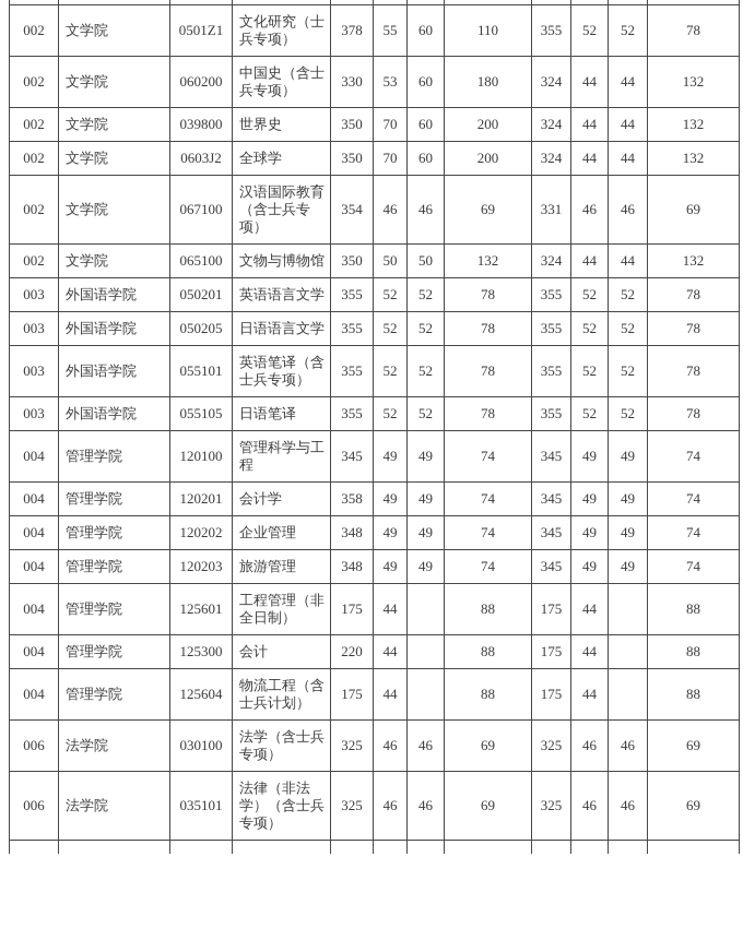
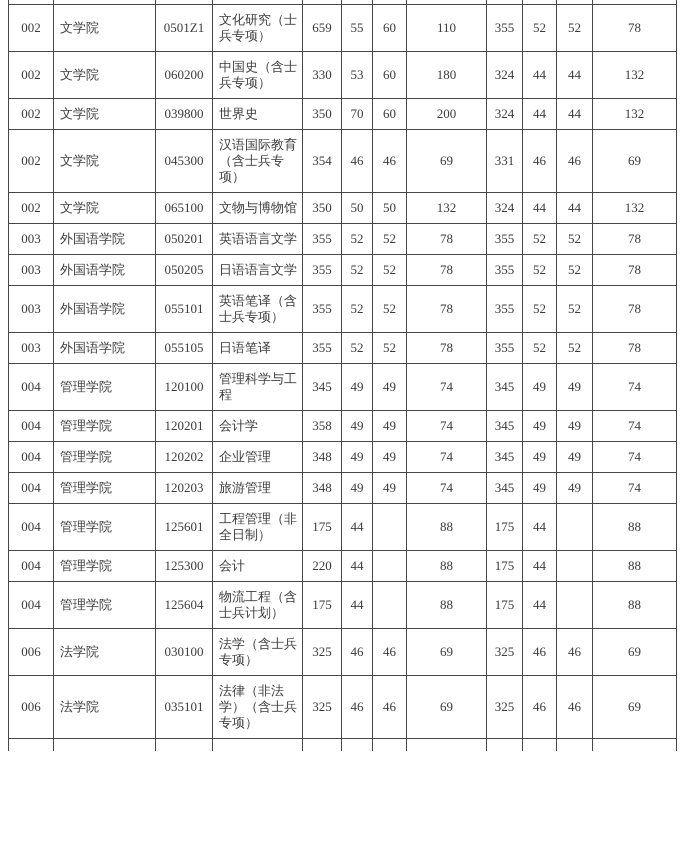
- 002	文学院	0501Z1	文化研究（士兵专项）	378	55	60	110	355	52	52	78
+ 002	文学院	0501Z1	文化研究（士兵专项）	659	55	60	110	355	52	52	78
  002	文学院	060200	中国史（含士兵专项）	330	53	60	180	324	44	44	132
  002	文学院	039800	世界史	350	70	60	200	324	44	44	132
- 002	文学院	0603J2	全球学	350	70	60	200	324	44	44	132
- 002	文学院	067100	汉语国际教育（含士兵专项）	354	46	46	69	331	46	46	69
+ 002	文学院	045300	汉语国际教育（含士兵专项）	354	46	46	69	331	46	46	69
  002	文学院	065100	文物与博物馆	350	50	50	132	324	44	44	132
  003	外国语学院	050201	英语语言文学	355	52	52	78	355	52	52	78
  003	外国语学院	050205	日语语言文学	355	52	52	78	355	52	52	78
  003	外国语学院	055101	英语笔译（含士兵专项）	355	52	52	78	355	52	52	78
  003	外国语学院	055105	日语笔译	355	52	52	78	355	52	52	78
  004	管理学院	120100	管理科学与工程	345	49	49	74	345	49	49	74
  004	管理学院	120201	会计学	358	49	49	74	345	49	49	74
  004	管理学院	120202	企业管理	348	49	49	74	345	49	49	74
  004	管理学院	120203	旅游管理	348	49	49	74	345	49	49	74
  004	管理学院	125601	工程管理（非全日制）	175	44		88	175	44		88
  004	管理学院	125300	会计	220	44		88	175	44		88
  004	管理学院	125604	物流工程（含士兵计划）	175	44		88	175	44		88
  006	法学院	030100	法学（含士兵专项）	325	46	46	69	325	46	46	69
  006	法学院	035101	法律（非法学）（含士兵专项）	325	46	46	69	325	46	46	69
